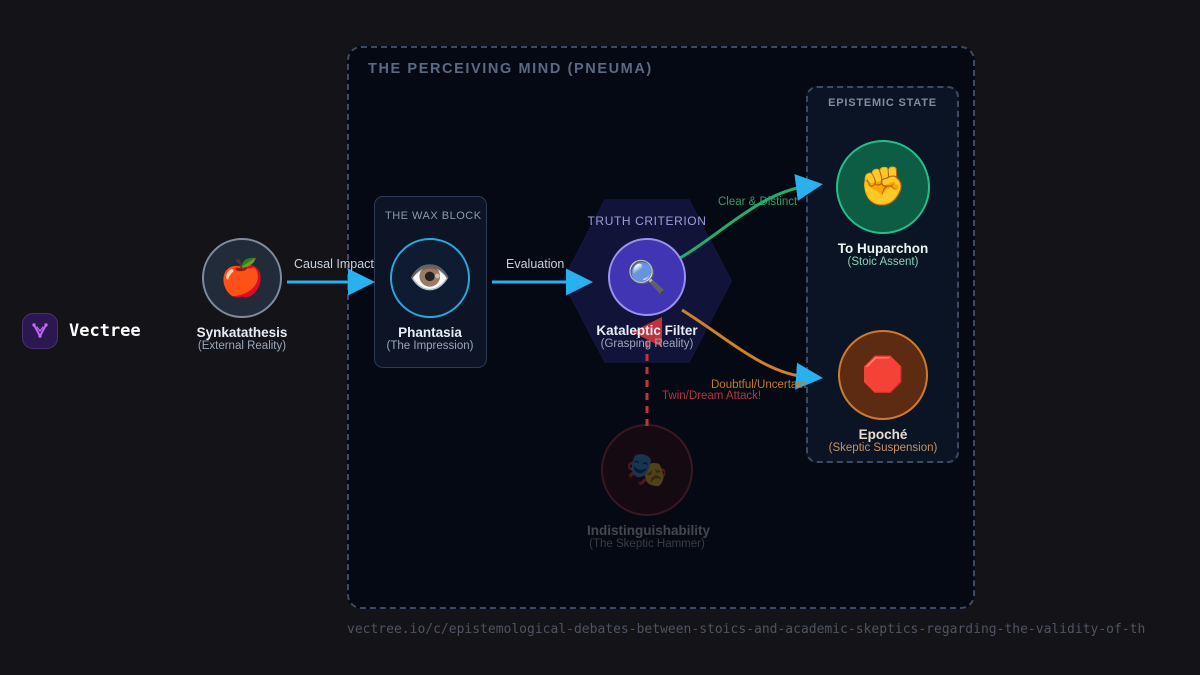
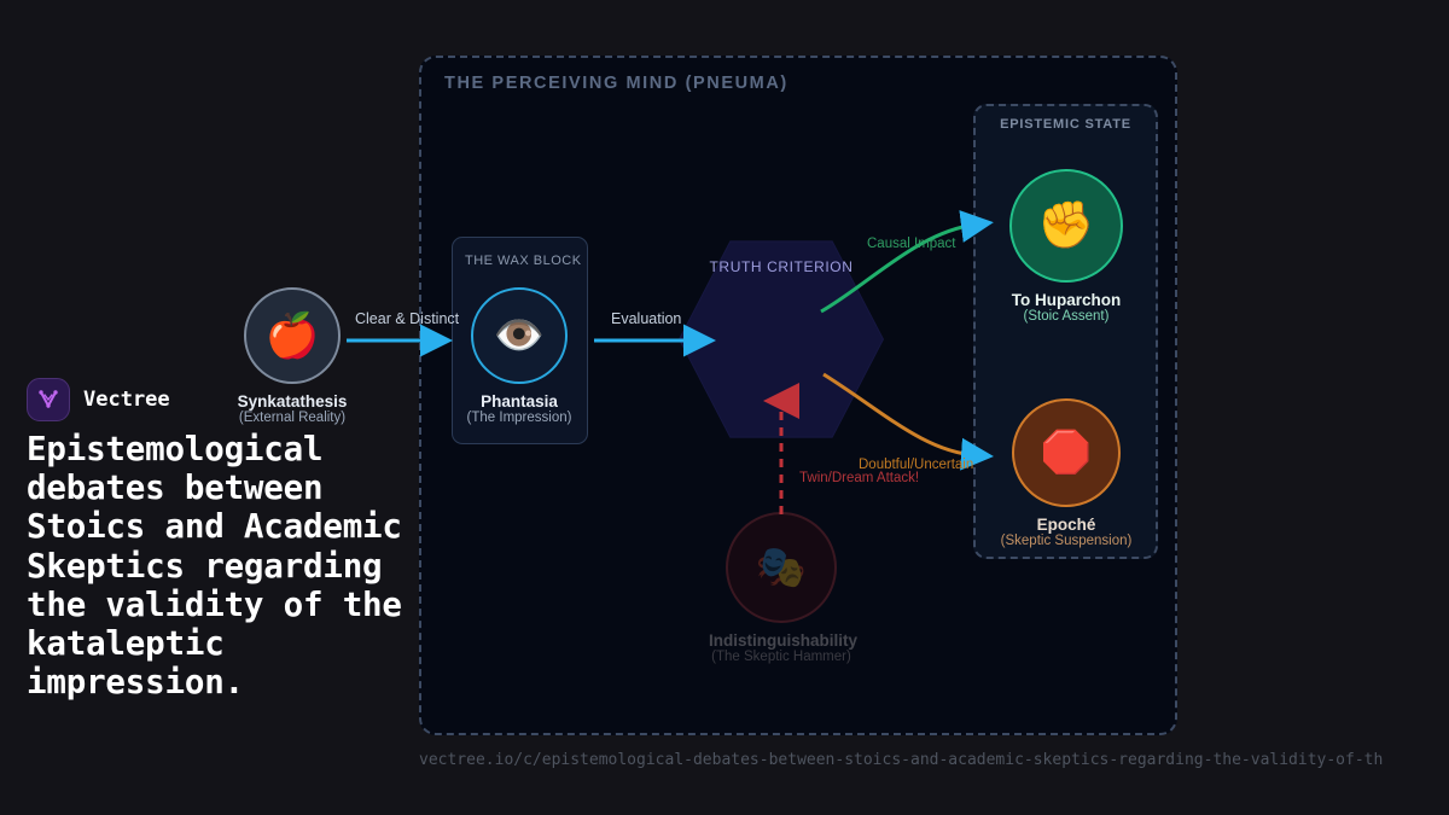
  THE PERCEIVING MIND (PNEUMA)
  THE WAX BLOCK
  EPISTEMIC STATE
  TRUTH CRITERION
  🍎
  Synkatathesis
  (External Reality)
  👁️
  Phantasia
  (The Impression)
- 🔍
- Kataleptic Filter
- (Grasping Reality)
  ✊
  To Huparchon
  (Stoic Assent)
  🛑
  Epoché
  (Skeptic Suspension)
  🎭
  Indistinguishability
  (The Skeptic Hammer)
- Causal Impact
+ Clear & Distinct
  Evaluation
- Clear & Distinct
+ Causal Impact
  Doubtful/Uncertain
  Twin/Dream Attack!
  Vectree
+ Epistemological debates between Stoics and Academic Skeptics regarding the validity of the kataleptic impression.
  vectree.io/c/epistemological-debates-between-stoics-and-academic-skeptics-regarding-the-validity-of-th
